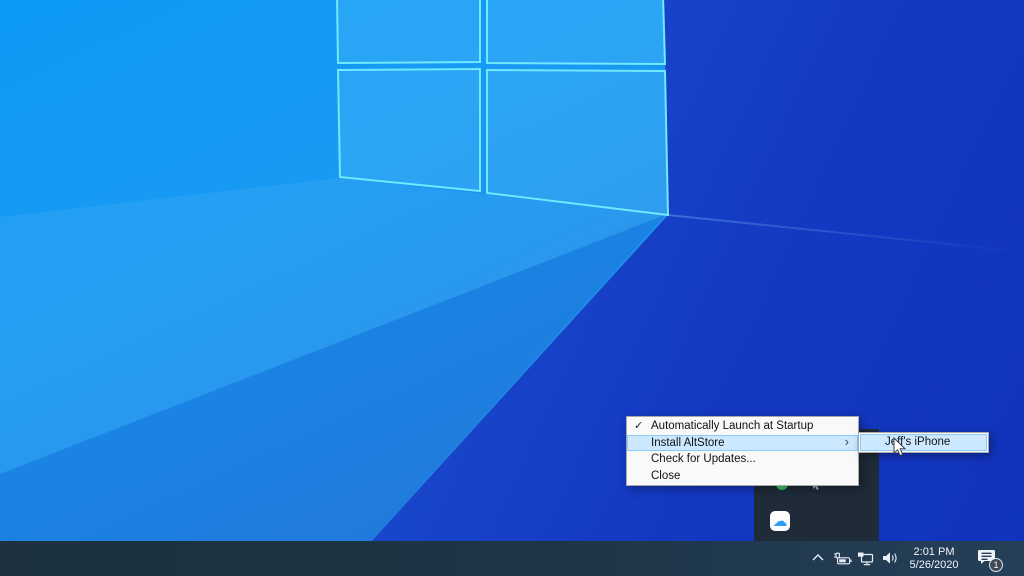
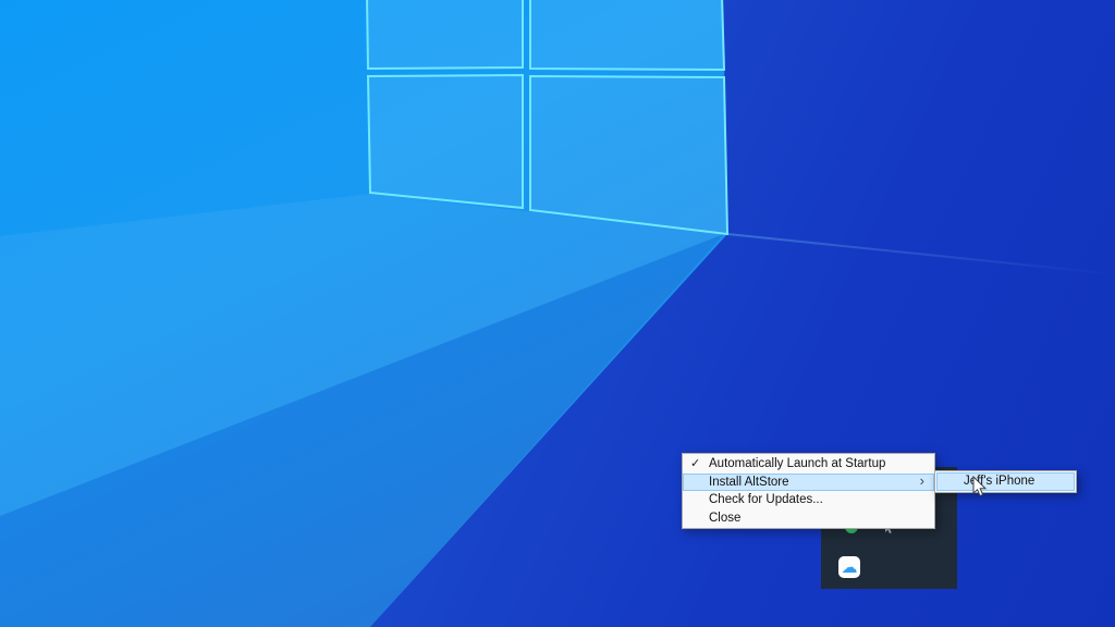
  ☁
  ✓
  Automatically Launch at Startup
  Install AltStore
  ›
  Check for Updates...
  Close
  Jf's iPhone
- 2:01 PM
- 5/26/2020
- 1
